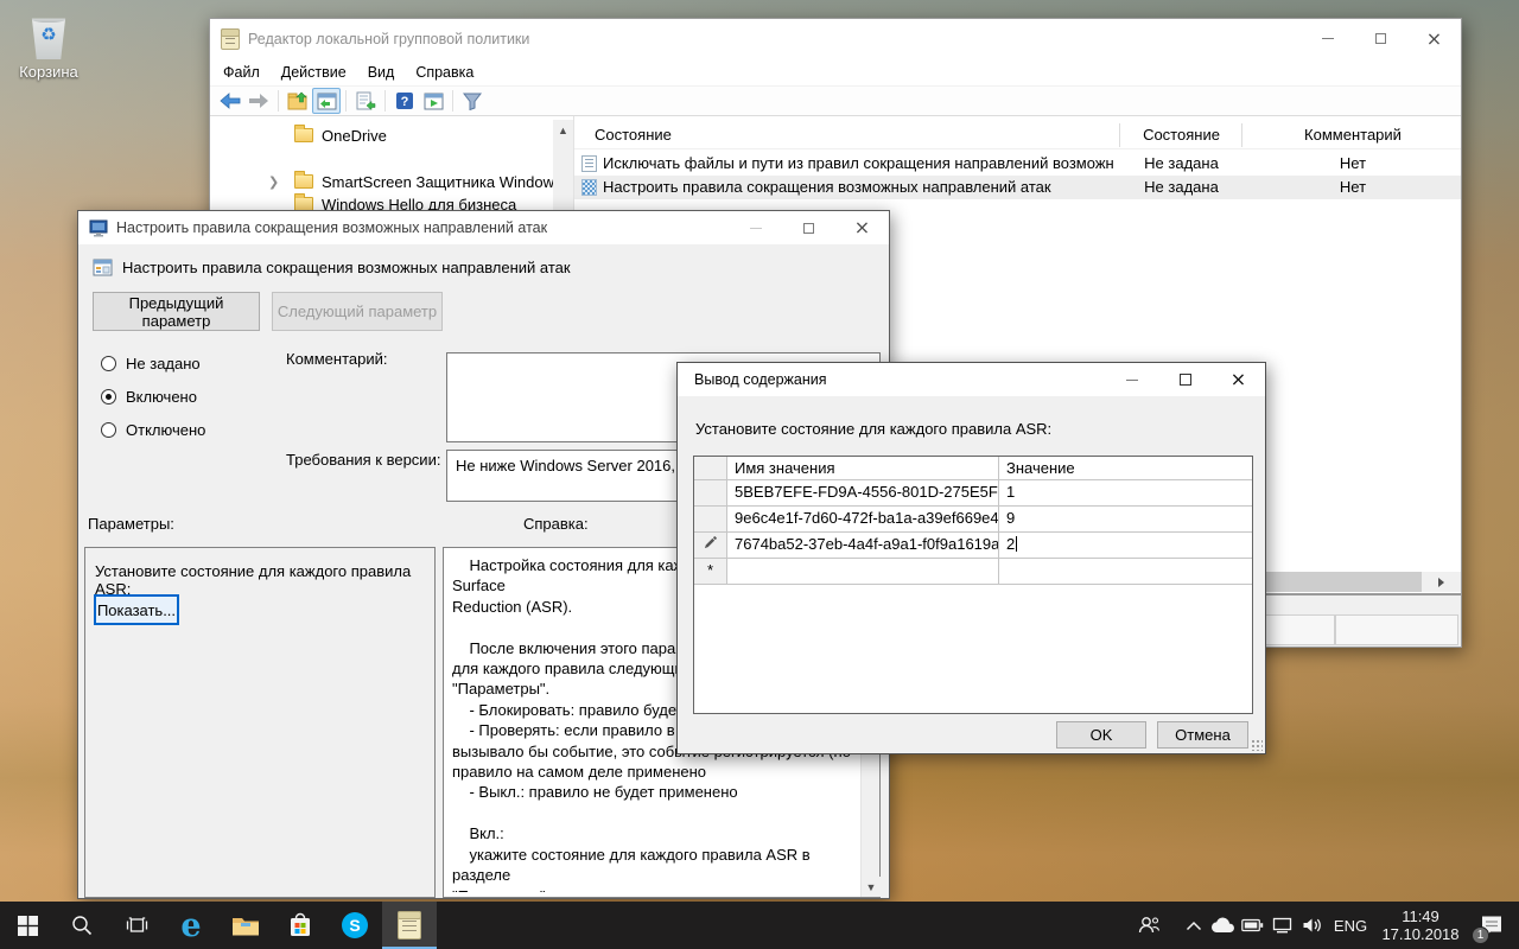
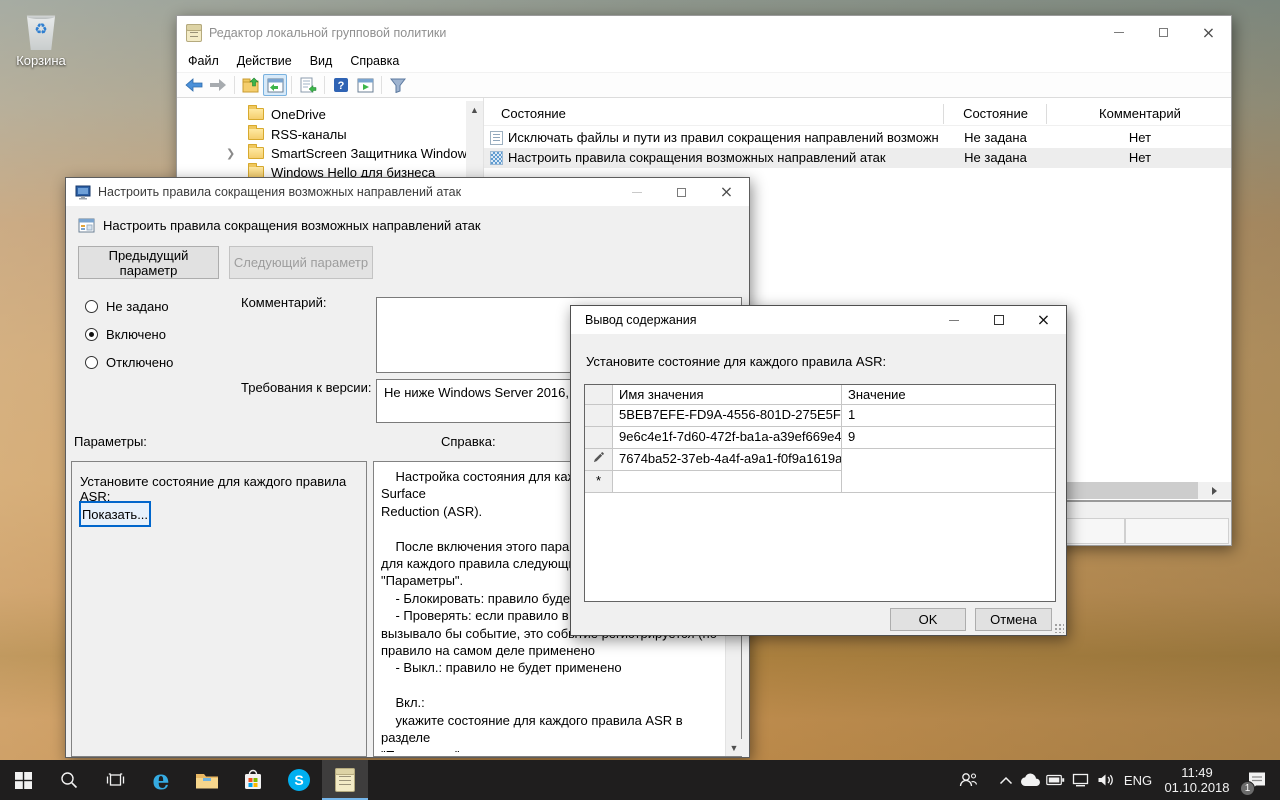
  ♻
  Корзина
  Редактор локальной групповой политики
  ×
  Файл
  Действие
  Вид
  Справка
  ?
  OneDrive
+ RSS-каналы
  ❯
  SmartScreen Защитника Window
  Windows Hello для бизнеса
  ▲
  Состояние
  Состояние
  Комментарий
  Исключать файлы и пути из правил сокращения направлений возможн
  Не задана
  Нет
  Настроить правила сокращения возможных направлений атак
  Не задана
  Нет
  Настроить правила сокращения возможных направлений атак
  ×
  Настроить правила сокращения возможных направлений атак
  Предыдущий параметр
  Следующий параметр
  Не задано
  Включено
  Отключено
  Комментарий:
  Требования к версии:
  Параметры:
  Справка:
  Установите состояние для каждого правила ASR:
  Показать...
  Reduction (ASR).
  "Параметры".
  - Блокировать: правило буде
  правило на самом деле применено
  - Выкл.: правило не будет применено
  Вкл.:
  укажите состояние для каждого правила ASR в разделе
  ▼
  Вывод содержания
  ×
  Установите состояние для каждого правила ASR:
  Имя значения
  Значение
  5BEB7EFE-FD9A-4556-801D-275E5F
  1
  9e6c4e1f-7d60-472f-ba1a-a39ef669e4
  9
  7674ba52-37eb-4a4f-a9a1-f0f9a1619a
- 2
  *
  OK
  Отмена
  e
  S
  ENG
  11:49
- 17.10.2018
+ 01.10.2018
  1
